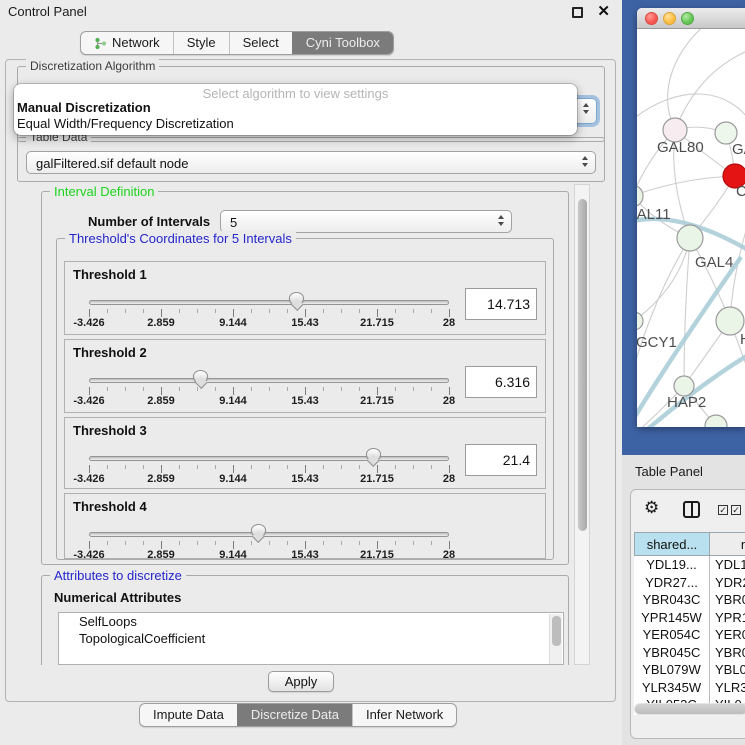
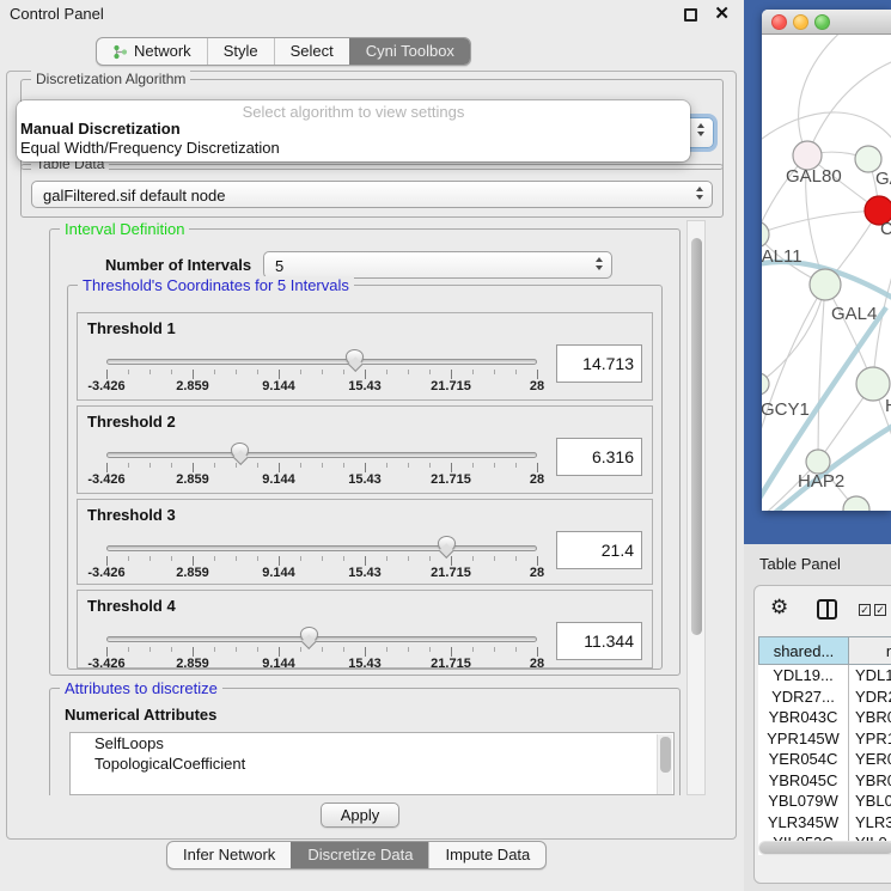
  Control Panel
  ✕
  Network
  Style
  Select
  Cyni Toolbox
  Discretization Algorithm
  Select algorithm to view settings
  Manual Discretization
  Equal Width/Frequency Discretization
  Table Data
  galFiltered.sif default node
  Interval Definition
  Number of Intervals
  5
  Threshold's Coordinates for 5 Intervals
  Threshold 1
  -3.426
  2.859
  9.144
  15.43
  21.715
  28
  14.713
  Threshold 2
  -3.426
  2.859
  9.144
  15.43
  21.715
  28
  6.316
  Threshold 3
  -3.426
  2.859
  9.144
  15.43
  21.715
  28
  21.4
  Threshold 4
  -3.426
  2.859
  9.144
  15.43
  21.715
  28
+ 11.344
  Attributes to discretize
  Numerical Attributes
  SelfLoops
  TopologicalCoefficient
  Apply
- Impute Data
+ Infer Network
  Discretize Data
- Infer Network
+ Impute Data
  GAL80
  C
  AL11
  GAL4
  GCY1
  HAP2
  Table Panel
  ⚙
  ✓
  ✓
  shared...
  n
  YDL19...
  YDL1
  YDR27...
  YDR
  YBR043C
  YBR
  YPR145W
  YPR
  YER054C
  YER
  YBR045C
  YBR
  YBL079W
  YBL0
  YLR345W
  YLR3
